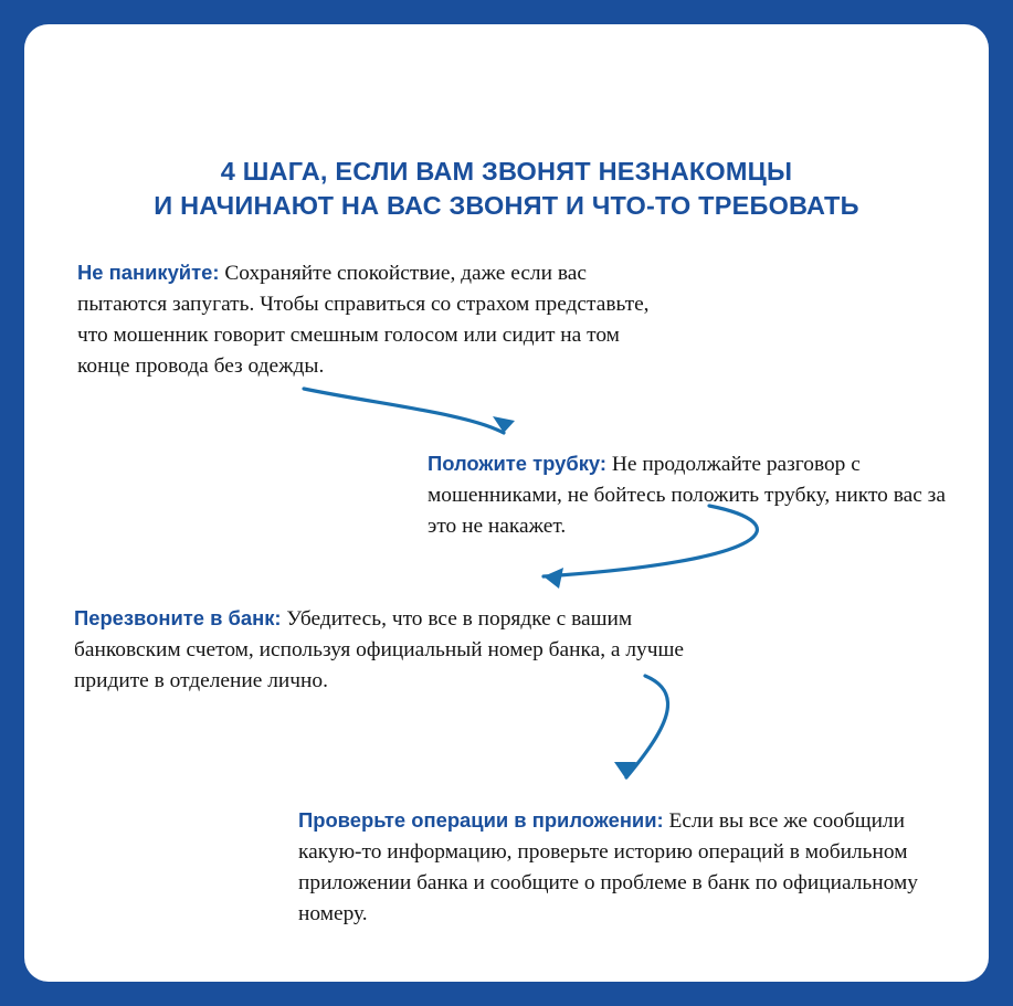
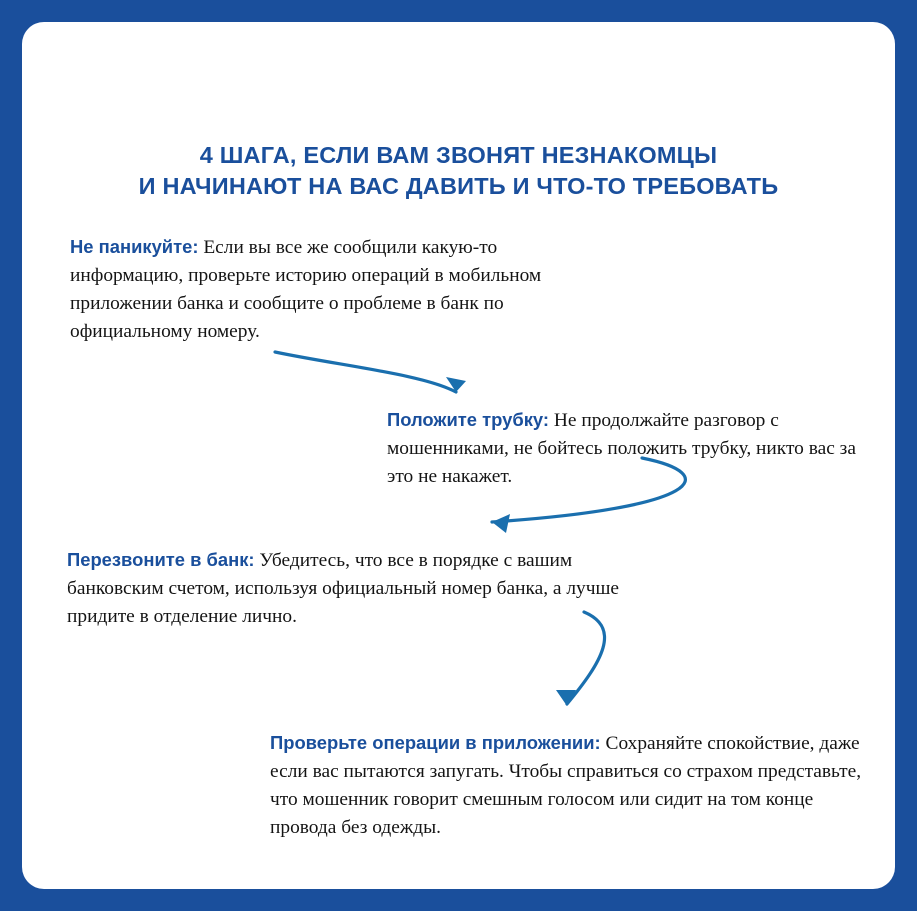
  4 ШАГА, ЕСЛИ ВАМ ЗВОНЯТ НЕЗНАКОМЦЫ
- И НАЧИНАЮТ НА ВАС ЗВОНЯТ И ЧТО-ТО ТРЕБОВАТЬ
+ И НАЧИНАЮТ НА ВАС ДАВИТЬ И ЧТО-ТО ТРЕБОВАТЬ
- Не паникуйте: Сохраняйте спокойствие, даже если вас пытаются запугать. Чтобы справиться со страхом представьте, что мошенник говорит смешным голосом или сидит на том конце провода без одежды.
+ Не паникуйте: Если вы все же сообщили какую-то информацию, проверьте историю операций в мобильном приложении банка и сообщите о проблеме в банк по официальному номеру.
  Положите трубку: Не продолжайте разговор с мошенниками, не бойтесь положить трубку, никто вас за это не накажет.
  Перезвоните в банк: Убедитесь, что все в порядке с вашим банковским счетом, используя официальный номер банка, а лучше придите в отделение лично.
- Проверьте операции в приложении: Если вы все же сообщили какую-то информацию, проверьте историю операций в мобильном приложении банка и сообщите о проблеме в банк по официальному номеру.
+ Проверьте операции в приложении: Сохраняйте спокойствие, даже если вас пытаются запугать. Чтобы справиться со страхом представьте, что мошенник говорит смешным голосом или сидит на том конце провода без одежды.
